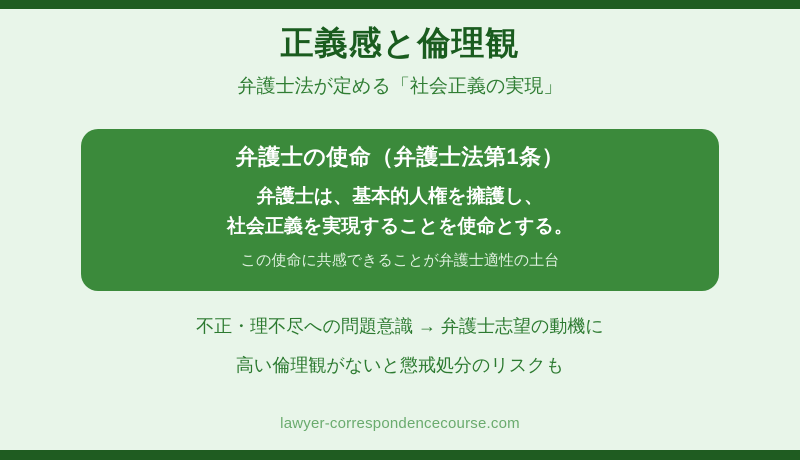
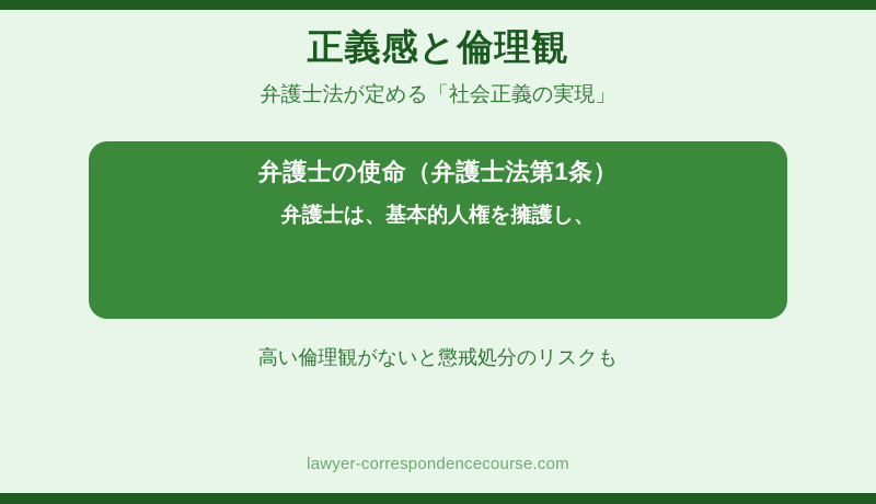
  正義感と倫理観
  弁護士法が定める「社会正義の実現」
  弁護士の使命（弁護士法第1条）
  弁護士は、基本的人権を擁護し、
- 社会正義を実現することを使命とする。
- この使命に共感できることが弁護士適性の土台
- 不正・理不尽への問題意識 → 弁護士志望の動機に
  高い倫理観がないと懲戒処分のリスクも
  lawyer-correspondencecourse.com
